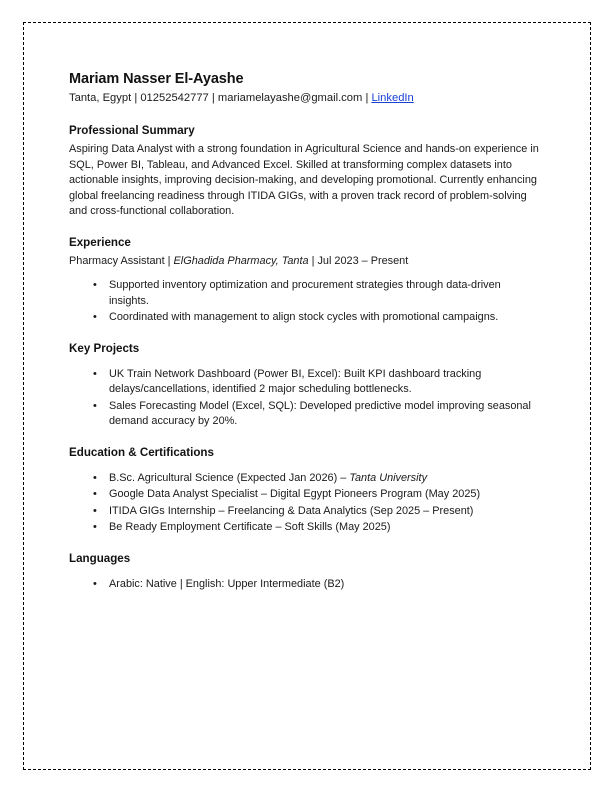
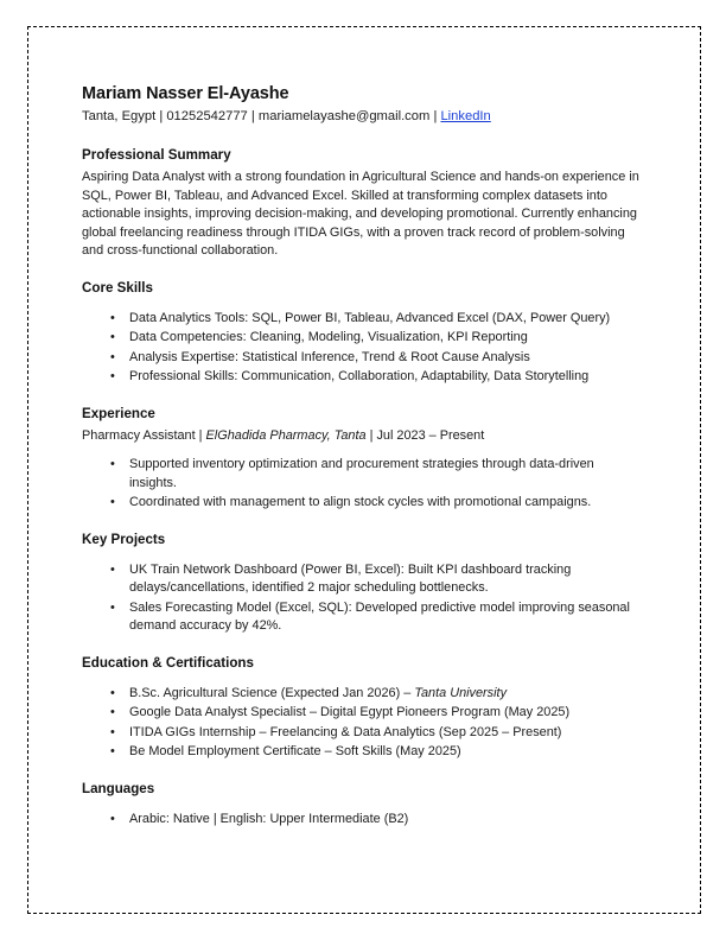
  Mariam Nasser El-Ayashe
  Tanta, Egypt | 01252542777 | mariamelayashe@gmail.com | LinkedIn
  Professional Summary
  Aspiring Data Analyst with a strong foundation in Agricultural Science and hands-on experience in SQL, Power BI, Tableau, and Advanced Excel. Skilled at transforming complex datasets into actionable insights, improving decision-making, and developing promotional. Currently enhancing global freelancing readiness through ITIDA GIGs, with a proven track record of problem-solving and cross-functional collaboration.
+ Core Skills
+ Data Analytics Tools: SQL, Power BI, Tableau, Advanced Excel (DAX, Power Query)
+ Data Competencies: Cleaning, Modeling, Visualization, KPI Reporting
+ Analysis Expertise: Statistical Inference, Trend & Root Cause Analysis
+ Professional Skills: Communication, Collaboration, Adaptability, Data Storytelling
  Experience
  Pharmacy Assistant | ElGhadida Pharmacy, Tanta | Jul 2023 – Present
  Supported inventory optimization and procurement strategies through data-driven insights.
  Coordinated with management to align stock cycles with promotional campaigns.
  Key Projects
  UK Train Network Dashboard (Power BI, Excel): Built KPI dashboard tracking delays/cancellations, identified 2 major scheduling bottlenecks.
- Sales Forecasting Model (Excel, SQL): Developed predictive model improving seasonal demand accuracy by 20%.
+ Sales Forecasting Model (Excel, SQL): Developed predictive model improving seasonal demand accuracy by 42%.
  Education & Certifications
  B.Sc. Agricultural Science (Expected Jan 2026) – Tanta University
  Google Data Analyst Specialist – Digital Egypt Pioneers Program (May 2025)
  ITIDA GIGs Internship – Freelancing & Data Analytics (Sep 2025 – Present)
- Be Ready Employment Certificate – Soft Skills (May 2025)
+ Be Model Employment Certificate – Soft Skills (May 2025)
  Languages
  Arabic: Native | English: Upper Intermediate (B2)
